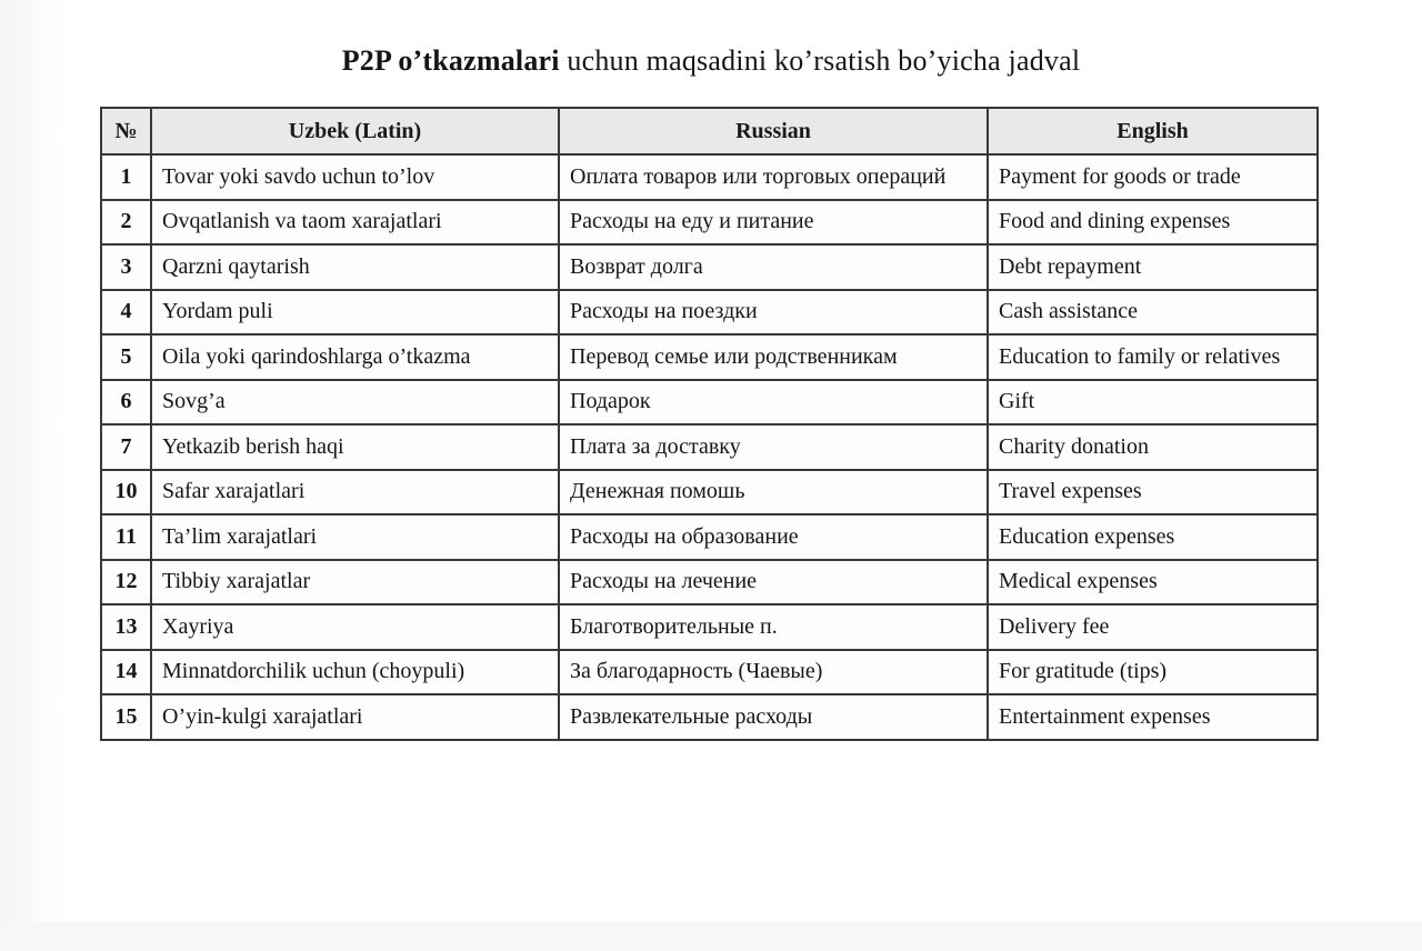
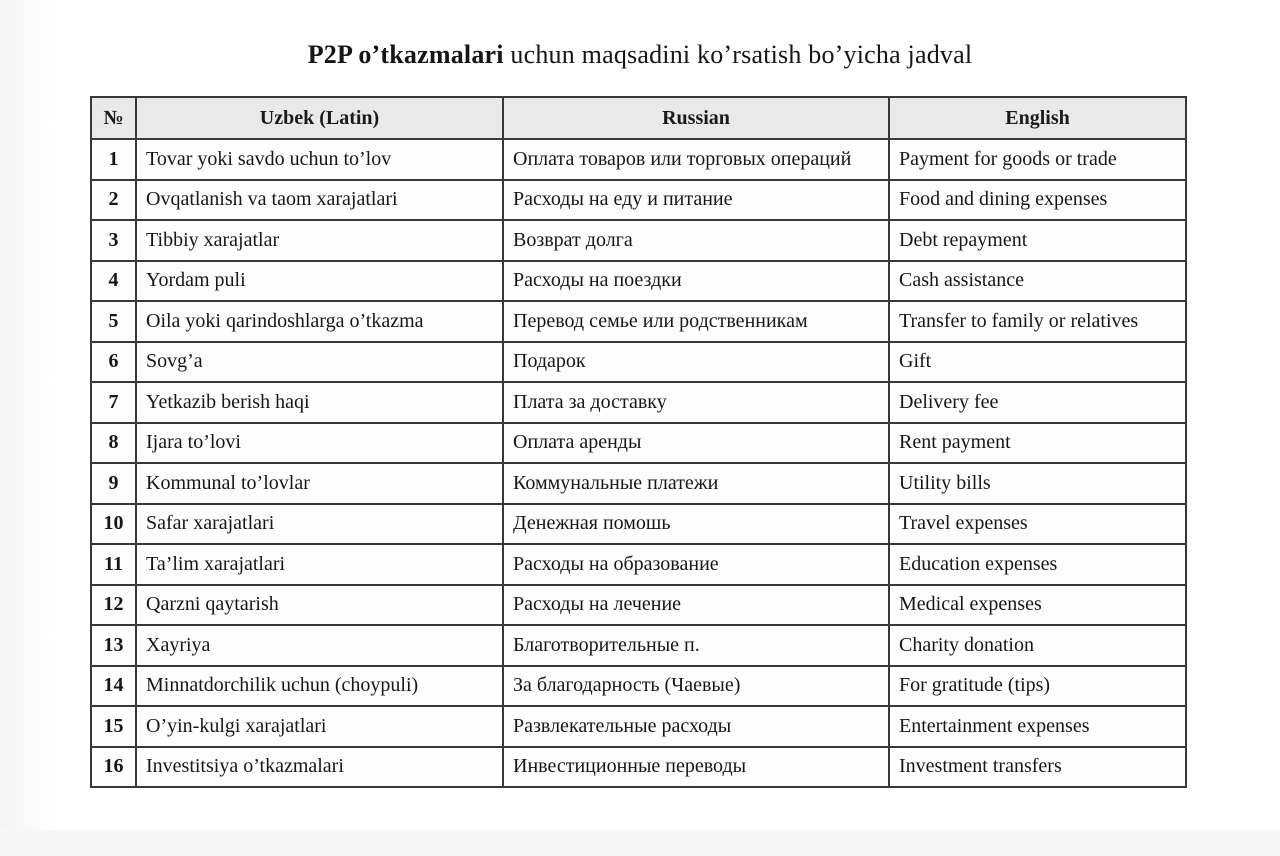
  P2P o’tkazmalari uchun maqsadini ko’rsatish bo’yicha jadval
  №	Uzbek (Latin)	Russian	English
  1	Tovar yoki savdo uchun to’lov	Оплата товаров или торговых операций	Payment for goods or trade
  2	Ovqatlanish va taom xarajatlari	Расходы на еду и питание	Food and dining expenses
- 3	Qarzni qaytarish	Возврат долга	Debt repayment
+ 3	Tibbiy xarajatlar	Возврат долга	Debt repayment
  4	Yordam puli	Расходы на поездки	Cash assistance
- 5	Oila yoki qarindoshlarga o’tkazma	Перевод семье или родственникам	Education to family or relatives
+ 5	Oila yoki qarindoshlarga o’tkazma	Перевод семье или родственникам	Transfer to family or relatives
  6	Sovg’a	Подарок	Gift
- 7	Yetkazib berish haqi	Плата за доставку	Charity donation
+ 7	Yetkazib berish haqi	Плата за доставку	Delivery fee
+ 8	Ijara to’lovi	Оплата аренды	Rent payment
+ 9	Kommunal to’lovlar	Коммунальные платежи	Utility bills
  10	Safar xarajatlari	Денежная помошь	Travel expenses
  11	Ta’lim xarajatlari	Расходы на образование	Education expenses
- 12	Tibbiy xarajatlar	Расходы на лечение	Medical expenses
+ 12	Qarzni qaytarish	Расходы на лечение	Medical expenses
- 13	Xayriya	Благотворительные п.	Delivery fee
+ 13	Xayriya	Благотворительные п.	Charity donation
  14	Minnatdorchilik uchun (choypuli)	За благодарность (Чаевые)	For gratitude (tips)
  15	O’yin-kulgi xarajatlari	Развлекательные расходы	Entertainment expenses
+ 16	Investitsiya o’tkazmalari	Инвестиционные переводы	Investment transfers
